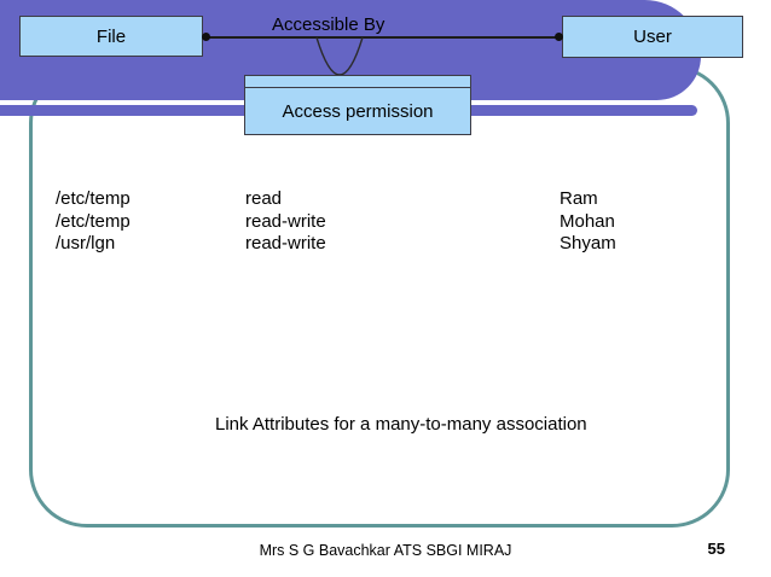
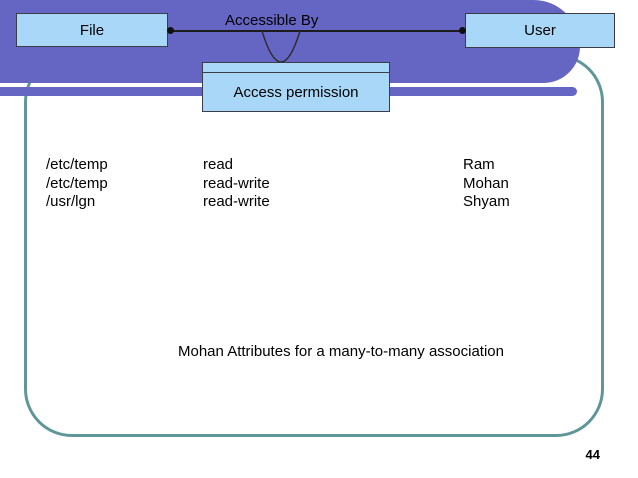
  File
  User
  Accessible By
  Access permission
  /etc/temp
  read
  Ram
  /etc/temp
  read-write
  Mohan
  /usr/lgn
  read-write
  Shyam
- Link Attributes for a many-to-many association
+ Mohan Attributes for a many-to-many association
- Mrs S G Bavachkar ATS SBGI MIRAJ
- 55
+ 44
